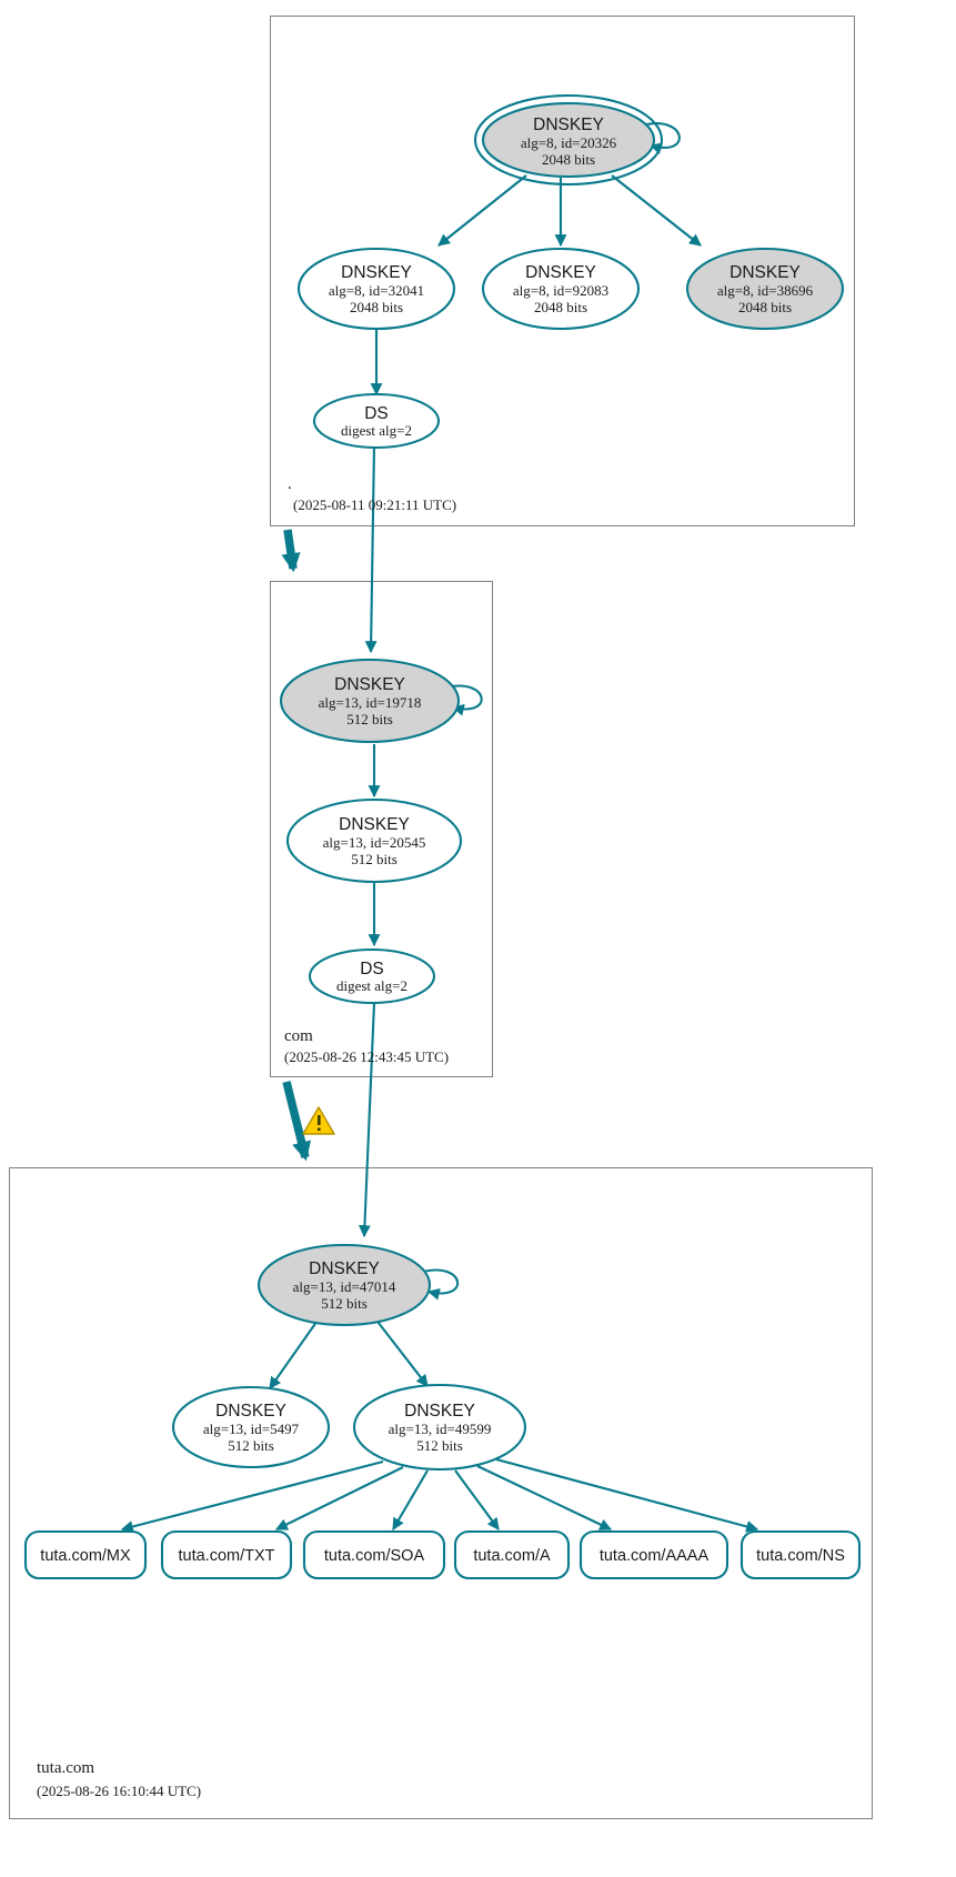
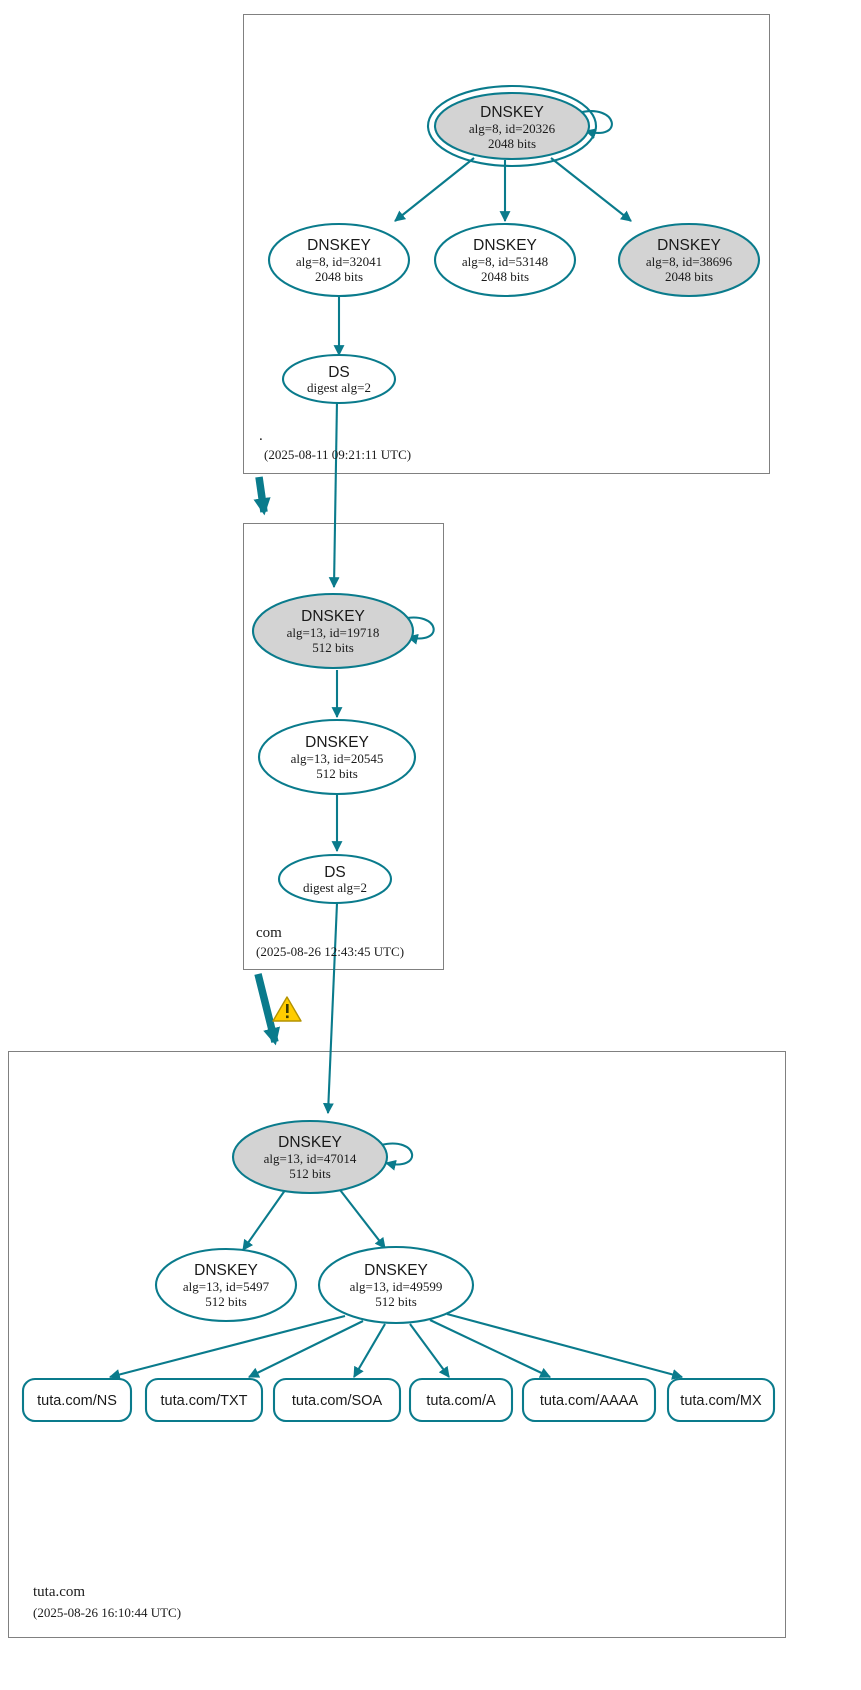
  DNSKEY
  alg=8, id=20326
  2048 bits
  DNSKEY
  alg=8, id=32041
  2048 bits
  DNSKEY
- alg=8, id=92083
+ alg=8, id=53148
  2048 bits
  DNSKEY
  alg=8, id=38696
  2048 bits
  DS
  digest alg=2
  .
  (2025-08-11 09:21:11 UTC)
  DNSKEY
  alg=13, id=19718
  512 bits
  DNSKEY
  alg=13, id=20545
  512 bits
  DS
  digest alg=2
  com
  (2025-08-26 12:43:45 UTC)
  DNSKEY
  alg=13, id=47014
  512 bits
  DNSKEY
  alg=13, id=5497
  512 bits
  DNSKEY
  alg=13, id=49599
  512 bits
- tuta.com/MX
+ tuta.com/NS
  tuta.com/TXT
  tuta.com/SOA
  tuta.com/A
  tuta.com/AAAA
- tuta.com/NS
+ tuta.com/MX
  tuta.com
  (2025-08-26 16:10:44 UTC)
